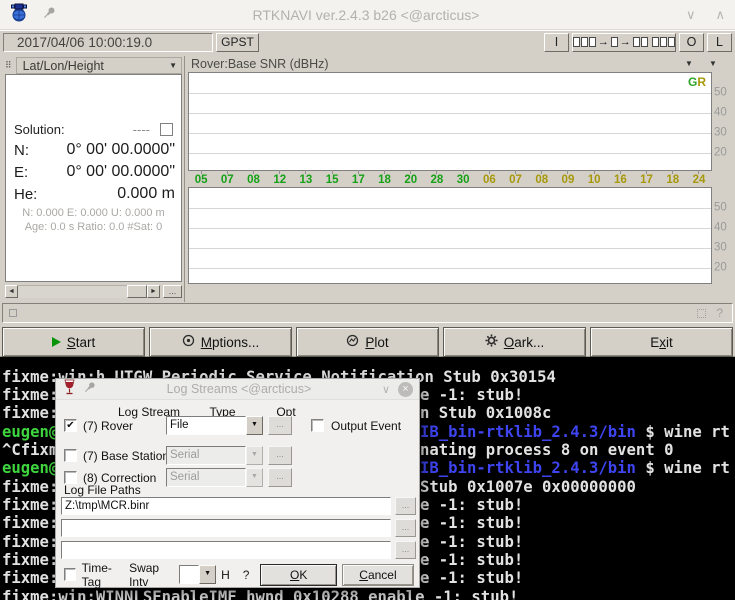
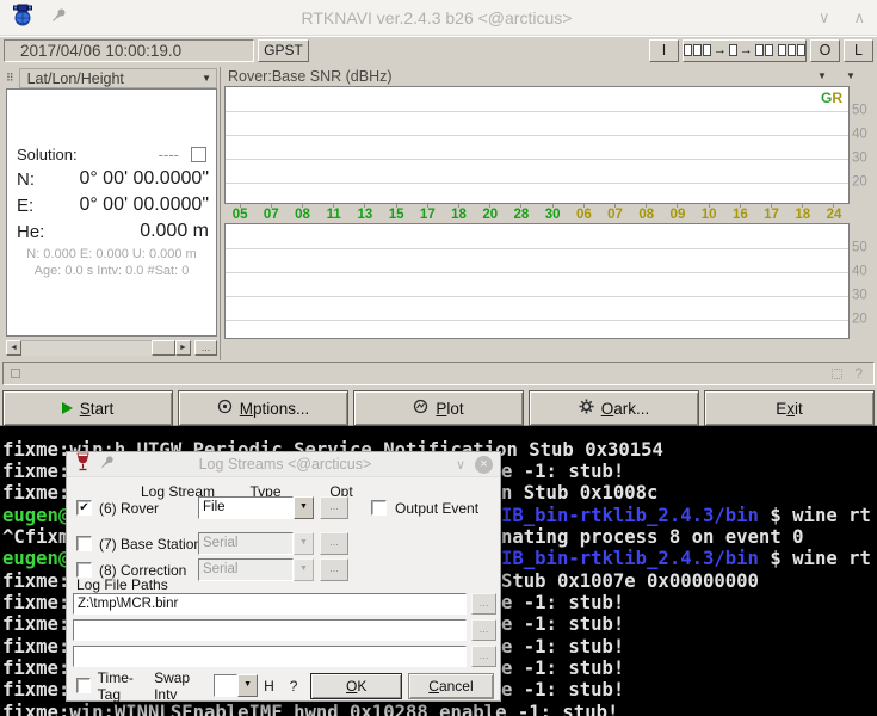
  fixme:win:h UTGW Periodic Service Notification Stub 0x30154
  fixme:
  e -1: stub!
  fixme:
  n Stub 0x1008c
  eugen@
  IB_bin-rtklib_2.4.3/bin
  $ wine rt
  ^Cfixm
  nating process 8 on event 0
  eugen@
  IB_bin-rtklib_2.4.3/bin
  $ wine rt
  fixme:
  Stub 0x1007e 0x00000000
  fixme:
  e -1: stub!
  fixme:
  e -1: stub!
  fixme:
  e -1: stub!
  fixme:
  e -1: stub!
  fixme:
  e -1: stub!
  fixme:win:WINNLSEnableIME hwnd 0x10288 enable -1: stub!
  RTKNAVI ver.2.4.3 b26 <@arcticus>
  ∨
  ∧
  2017/04/06 10:00:19.0
  GPST
  I
  →
  →
  O
  L
  ⠿
  Lat/Lon/Height
  ▼
  Solution:
  ----
  N:
  0° 00' 00.0000"
  E:
  0° 00' 00.0000"
  He:
  0.000 m
  N: 0.000 E: 0.000 U: 0.000 m
- Age: 0.0 s Ratio: 0.0 #Sat: 0
+ Age: 0.0 s Intv: 0.0 #Sat: 0
  ...
  Rover:Base SNR (dBHz)
  ▼
  ▼
  GR
  50
  40
  30
  20
  05
  07
  08
- 12
+ 11
  13
  15
  17
  18
  20
  28
  30
  06
  07
  08
  09
  10
  16
  17
  18
  24
  50
  40
  30
  20
  ?
  Start
  Mptions...
  Plot
  Oark...
  Exit
  Log Streams <@arcticus>
  ∨
  ×
  Log Stream
  Type
  Opt
  ✔
- (7) Rover
+ (6) Rover
  (7) Base Statio
  (8) Correction
  Output Event
  Log File Paths
  Z:\tmp\MCR.binr
  ...
  ...
  ...
  Time-Tag
  Swap Intv
  H
  ?
  OK
  Cancel
  File
  ...
  Serial
  ...
  Serial
  ...
